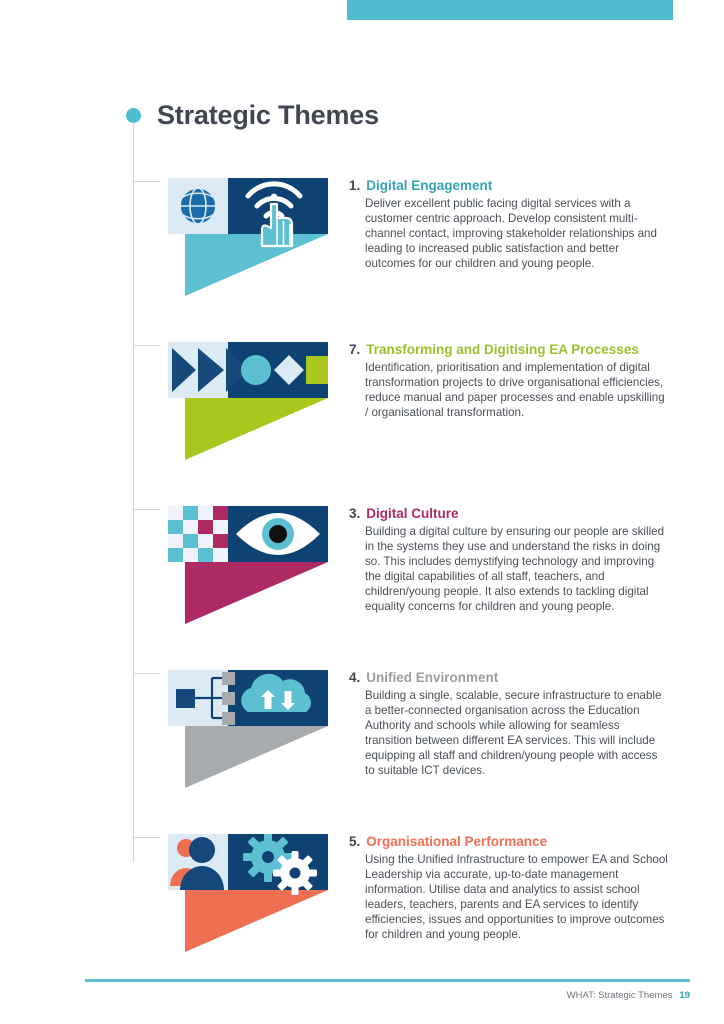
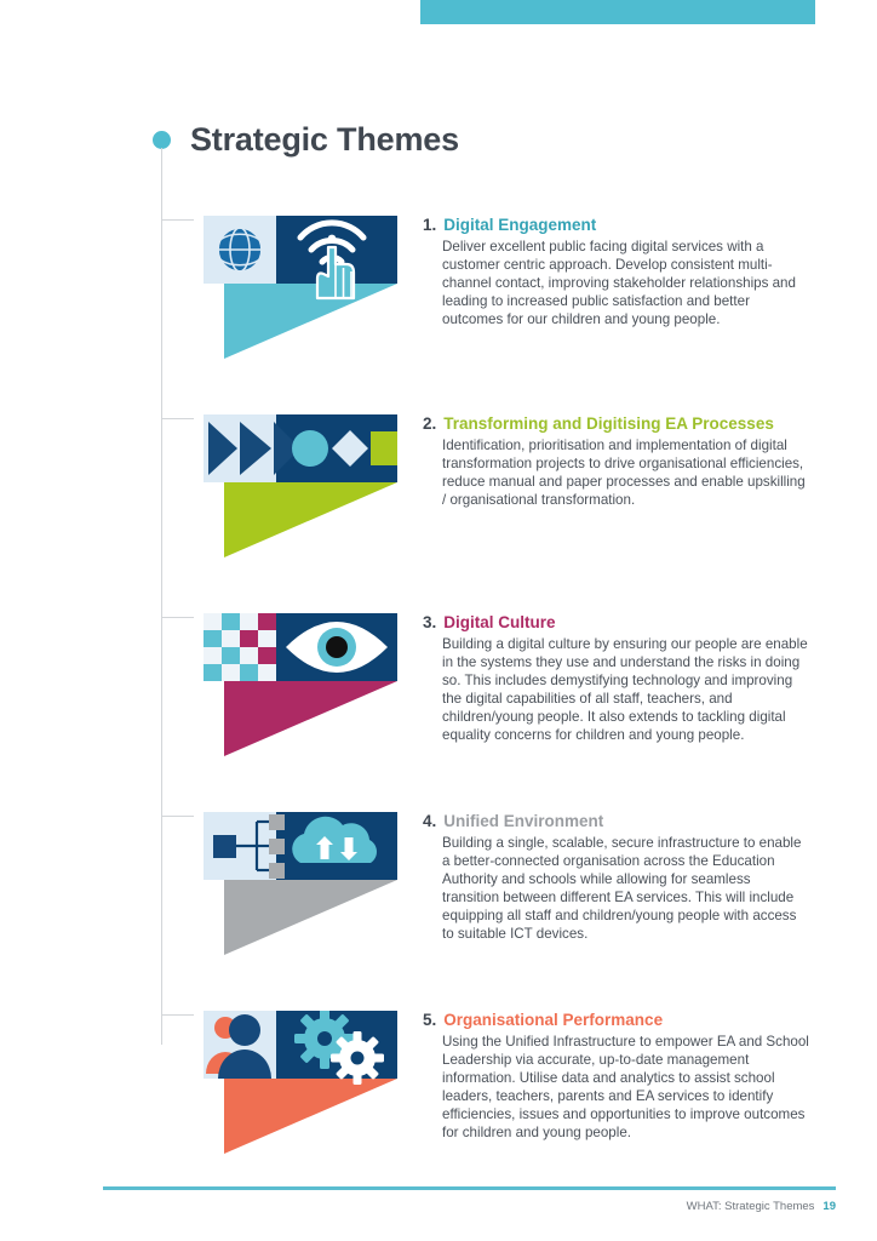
  Strategic Themes
  1.
  Digital Engagement
  Deliver excellent public facing digital services with a customer centric approach. Develop consistent multi-channel contact, improving stakeholder relationships and leading to increased public satisfaction and better outcomes for our children and young people.
- 7.
+ 2.
  Transforming and Digitising EA Processes
  Identification, prioritisation and implementation of digital transformation projects to drive organisational efficiencies, reduce manual and paper processes and enable upskilling / organisational transformation.
  3.
  Digital Culture
- Building a digital culture by ensuring our people are skilled in the systems they use and understand the risks in doing so. This includes demystifying technology and improving the digital capabilities of all staff, teachers, and children/young people. It also extends to tackling digital equality concerns for children and young people.
+ Building a digital culture by ensuring our people are enable in the systems they use and understand the risks in doing so. This includes demystifying technology and improving the digital capabilities of all staff, teachers, and children/young people. It also extends to tackling digital equality concerns for children and young people.
  4.
  Unified Environment
  Building a single, scalable, secure infrastructure to enable a better-connected organisation across the Education Authority and schools while allowing for seamless transition between different EA services. This will include equipping all staff and children/young people with access to suitable ICT devices.
  5.
  Organisational Performance
  Using the Unified Infrastructure to empower EA and School Leadership via accurate, up-to-date management information. Utilise data and analytics to assist school leaders, teachers, parents and EA services to identify efficiencies, issues and opportunities to improve outcomes for children and young people.
  WHAT: Strategic Themes 19
